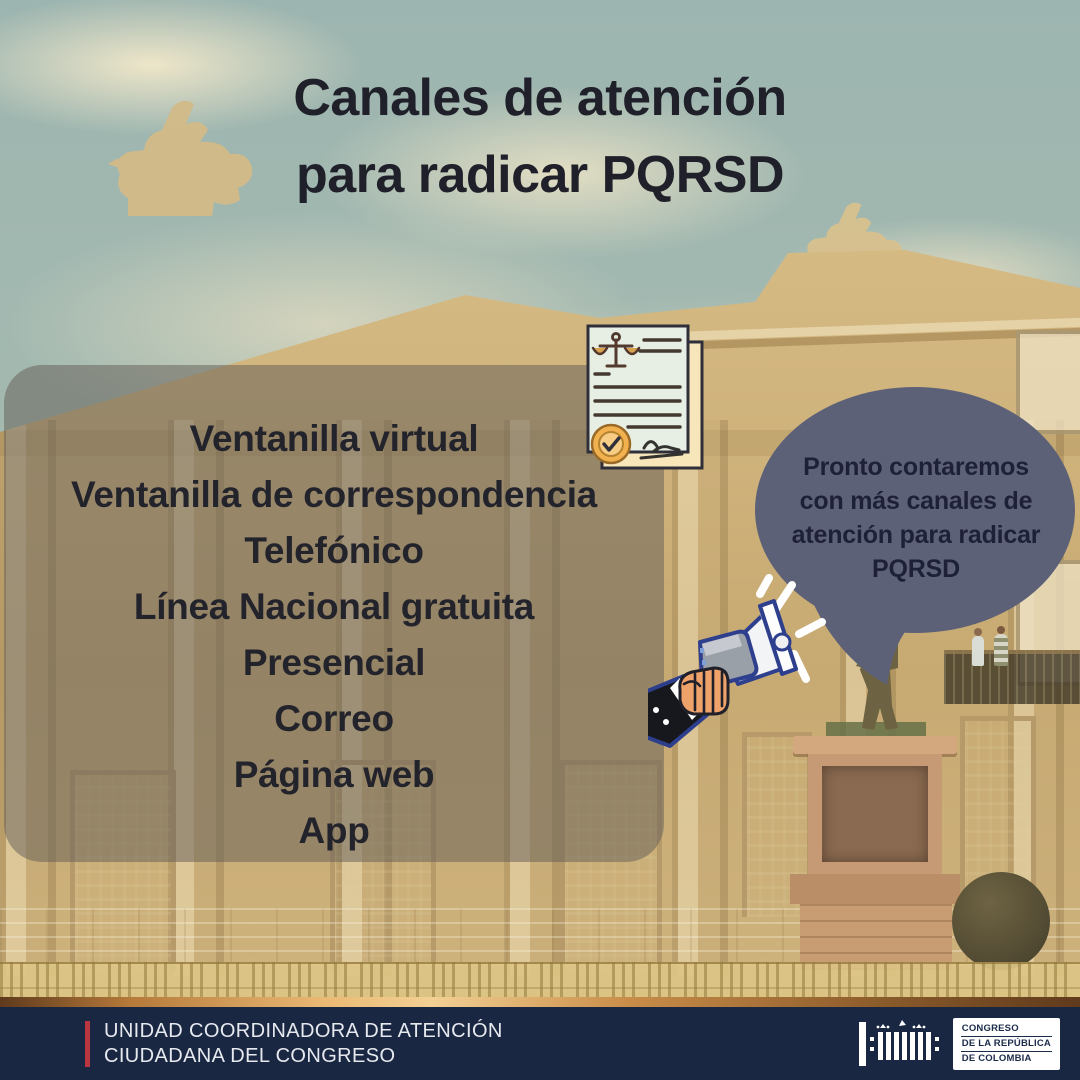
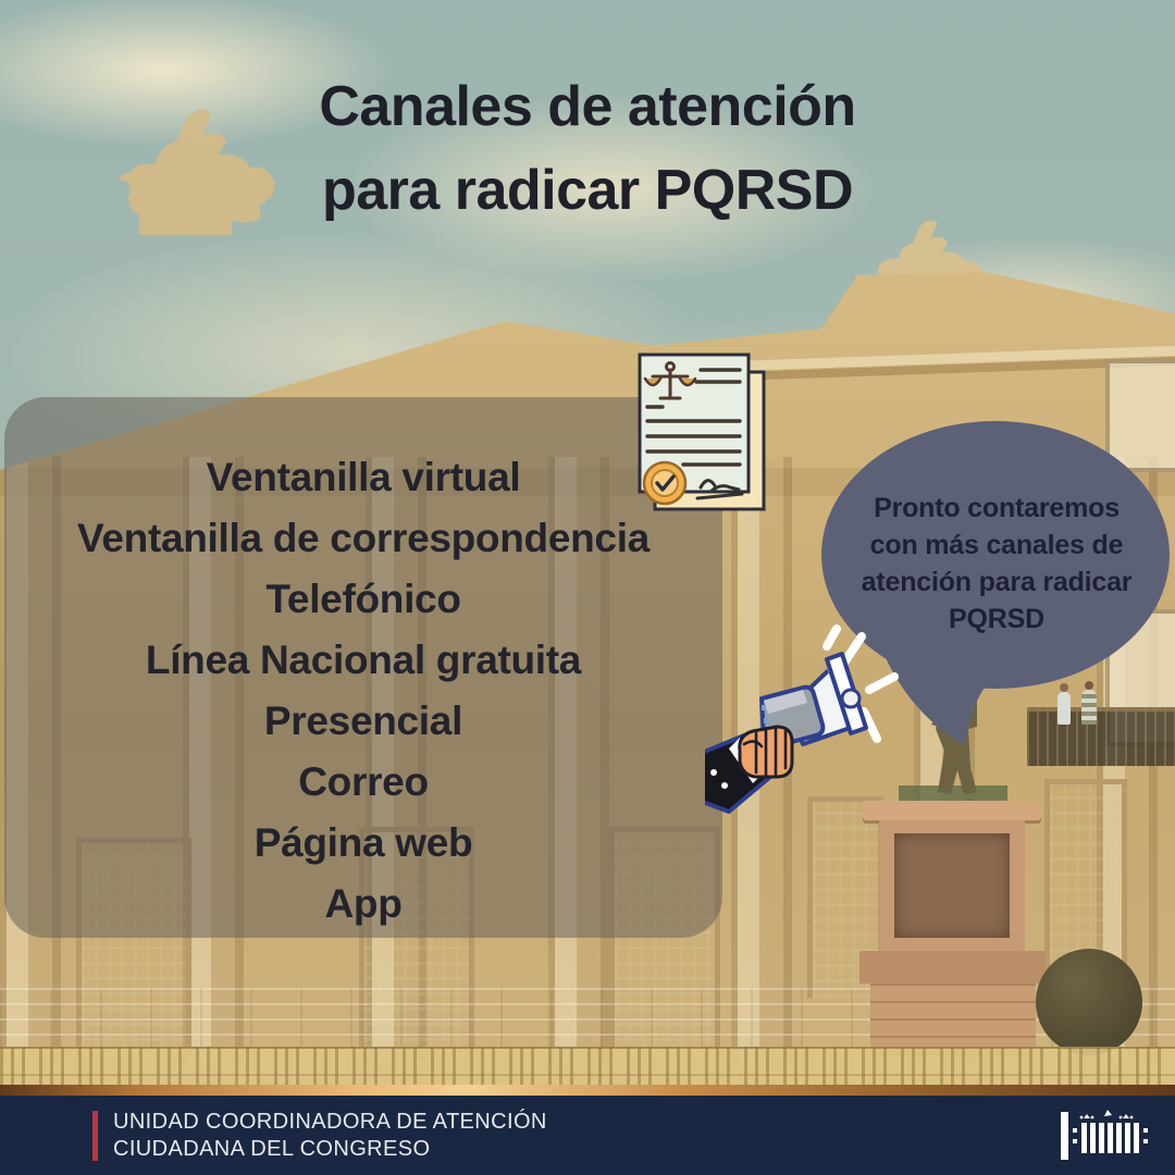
  Ventanilla virtual
  Ventanilla de correspondencia
  Telefónico
  Línea Nacional gratuita
  Presencial
  Correo
  Página web
  App
  Canales de atención
  para radicar PQRSD
  Pronto contaremos con más canales de atención para radicar PQRSD
  UNIDAD COORDINADORA DE ATENCIÓN
  CIUDADANA DEL CONGRESO
- CONGRESO
- DE LA REPÚBLICA
- DE COLOMBIA
